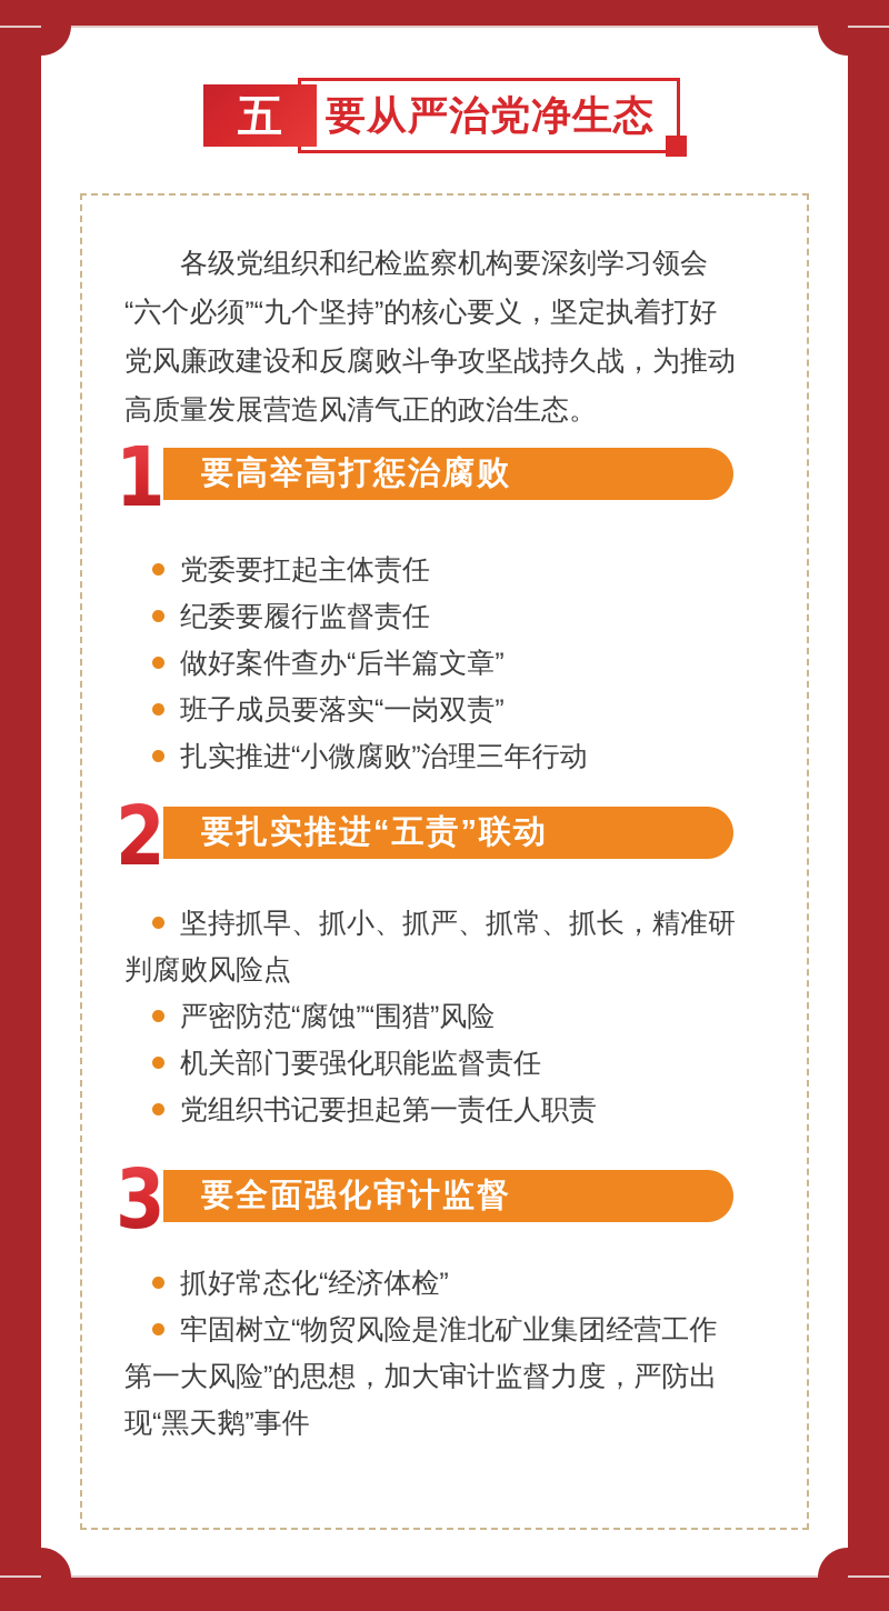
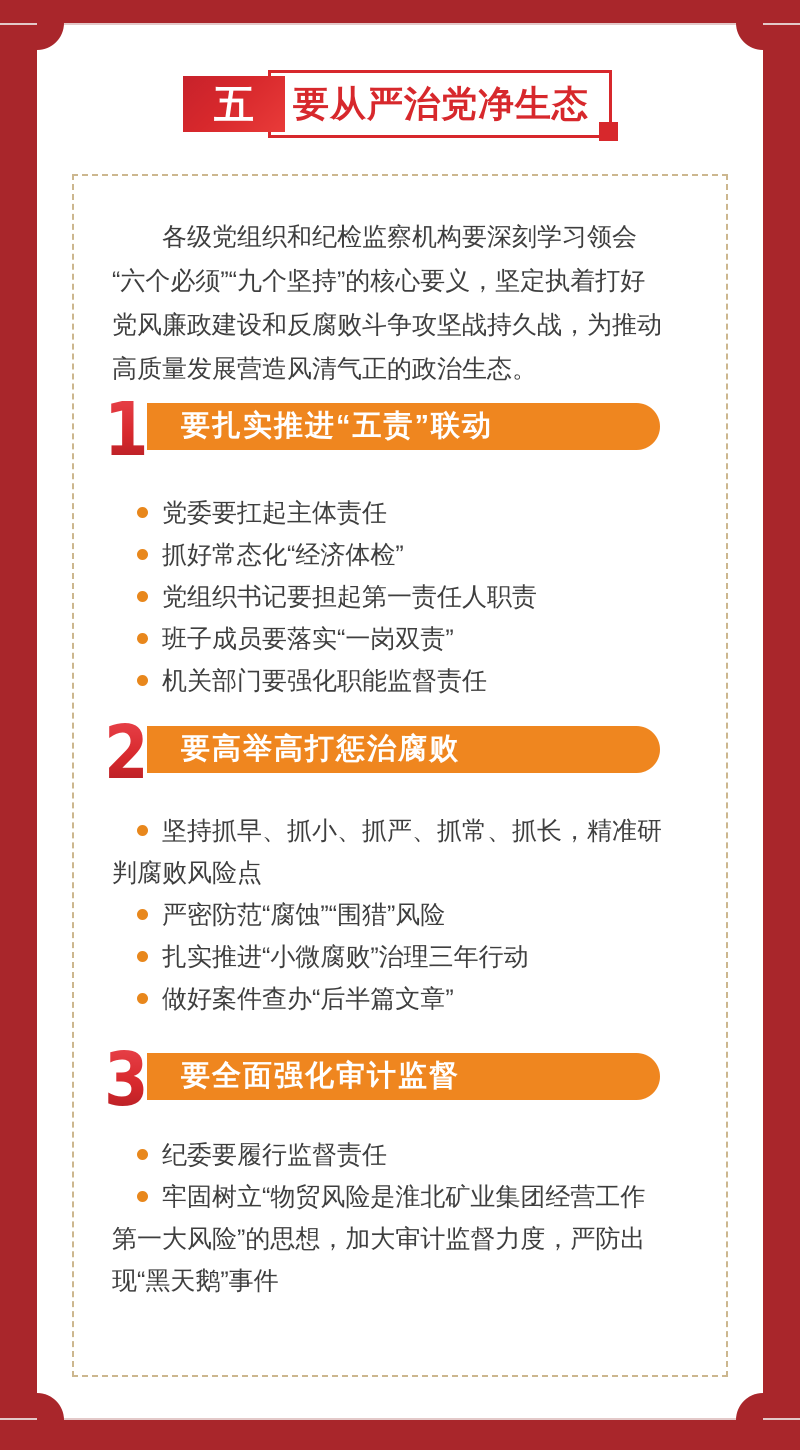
  要从严治党净生态
  五
  各级党组织和纪检监察机构要深刻学习领会
  “六个必须”“九个坚持”的核心要义，坚定执着打好
  党风廉政建设和反腐败斗争攻坚战持久战，为推动
  高质量发展营造风清气正的政治生态。
  1
- 要高举高打惩治腐败
+ 要扎实推进“五责”联动
  党委要扛起主体责任
- 纪委要履行监督责任
+ 抓好常态化“经济体检”
- 做好案件查办“后半篇文章”
+ 党组织书记要担起第一责任人职责
  班子成员要落实“一岗双责”
- 扎实推进“小微腐败”治理三年行动
+ 机关部门要强化职能监督责任
  2
- 要扎实推进“五责”联动
+ 要高举高打惩治腐败
  坚持抓早、抓小、抓严、抓常、抓长，精准研
  判腐败风险点
  严密防范“腐蚀”“围猎”风险
- 机关部门要强化职能监督责任
+ 扎实推进“小微腐败”治理三年行动
- 党组织书记要担起第一责任人职责
+ 做好案件查办“后半篇文章”
  3
  要全面强化审计监督
- 抓好常态化“经济体检”
+ 纪委要履行监督责任
  牢固树立“物贸风险是淮北矿业集团经营工作
  第一大风险”的思想，加大审计监督力度，严防出
  现“黑天鹅”事件
